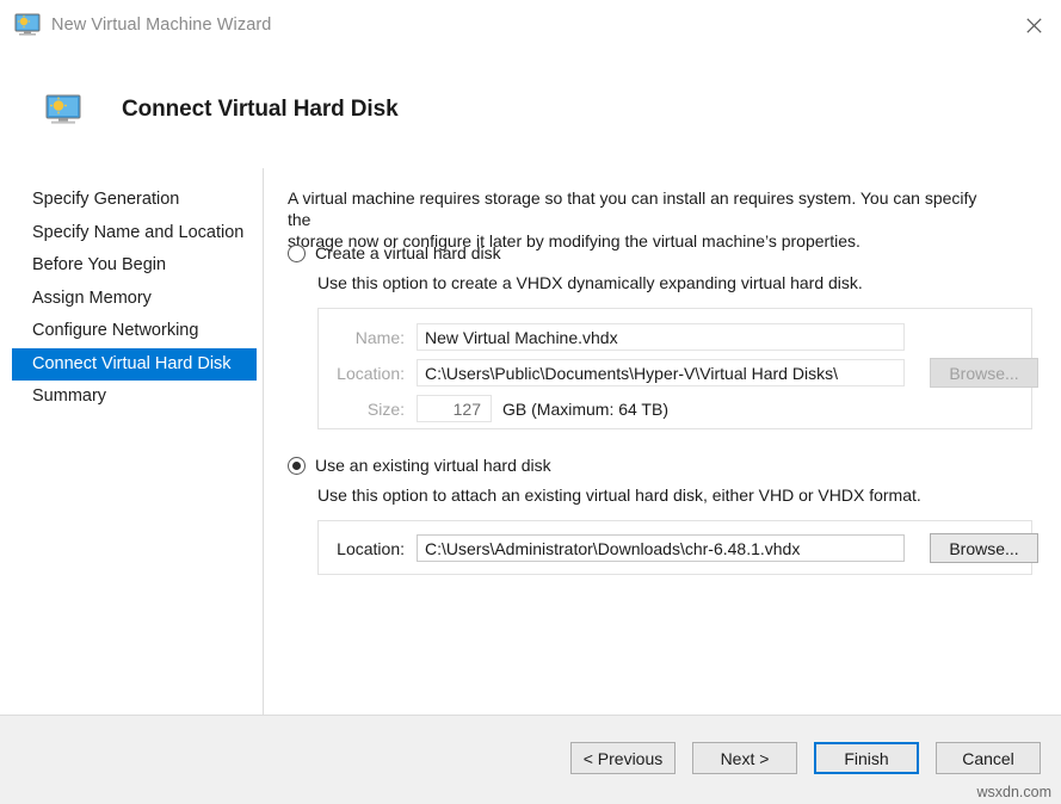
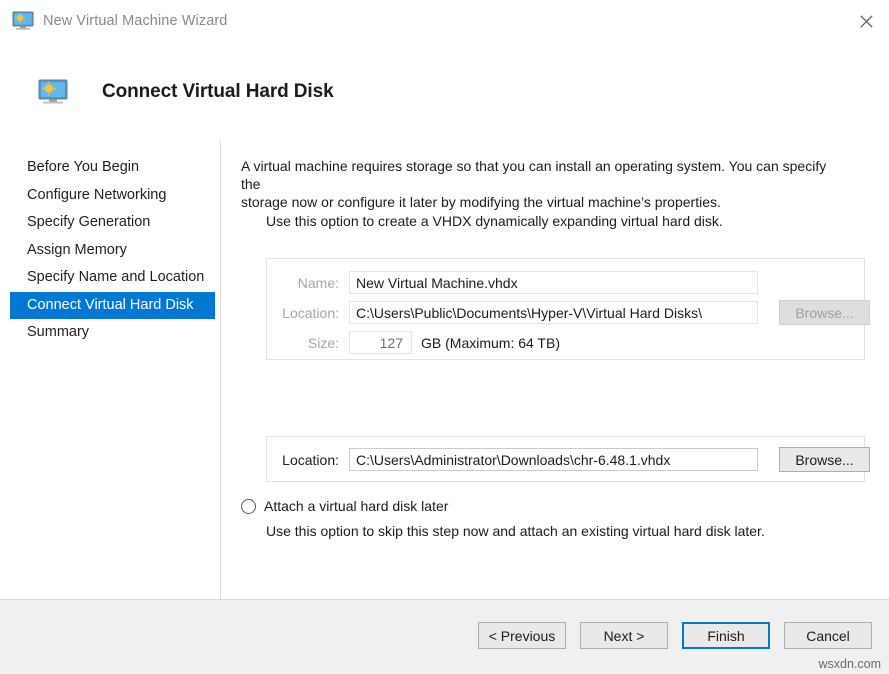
  New Virtual Machine Wizard
  Connect Virtual Hard Disk
- Specify Generation
+ Before You Begin
- Specify Name and Location
+ Configure Networking
- Before You Begin
+ Specify Generation
  Assign Memory
- Configure Networking
+ Specify Name and Location
  Connect Virtual Hard Disk
  Summary
- A virtual machine requires storage so that you can install an requires system. You can specify the
+ A virtual machine requires storage so that you can install an operating system. You can specify the
  storage now or configure it later by modifying the virtual machine’s properties.
- Create a virtual hard disk
  Use this option to create a VHDX dynamically expanding virtual hard disk.
  Name:
  New Virtual Machine.vhdx
  Location:
  C:\Users\Public\Documents\Hyper-V\Virtual Hard Disks\
  Browse...
  Size:
  127
  GB (Maximum: 64 TB)
- Use an existing virtual hard disk
- Use this option to attach an existing virtual hard disk, either VHD or VHDX format.
  Location:
  C:\Users\Administrator\Downloads\chr-6.48.1.vhdx
  Browse...
+ Attach a virtual hard disk later
+ Use this option to skip this step now and attach an existing virtual hard disk later.
  < Previous
  Next >
  Finish
  Cancel
  wsxdn.com
